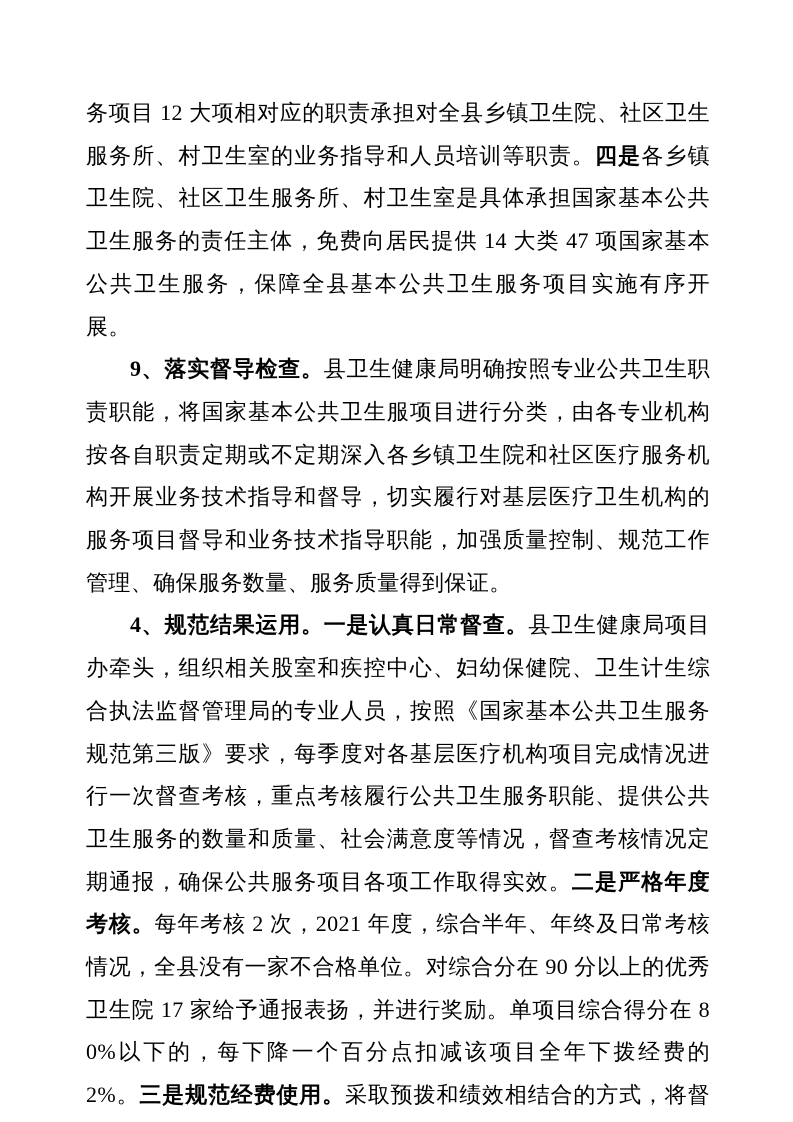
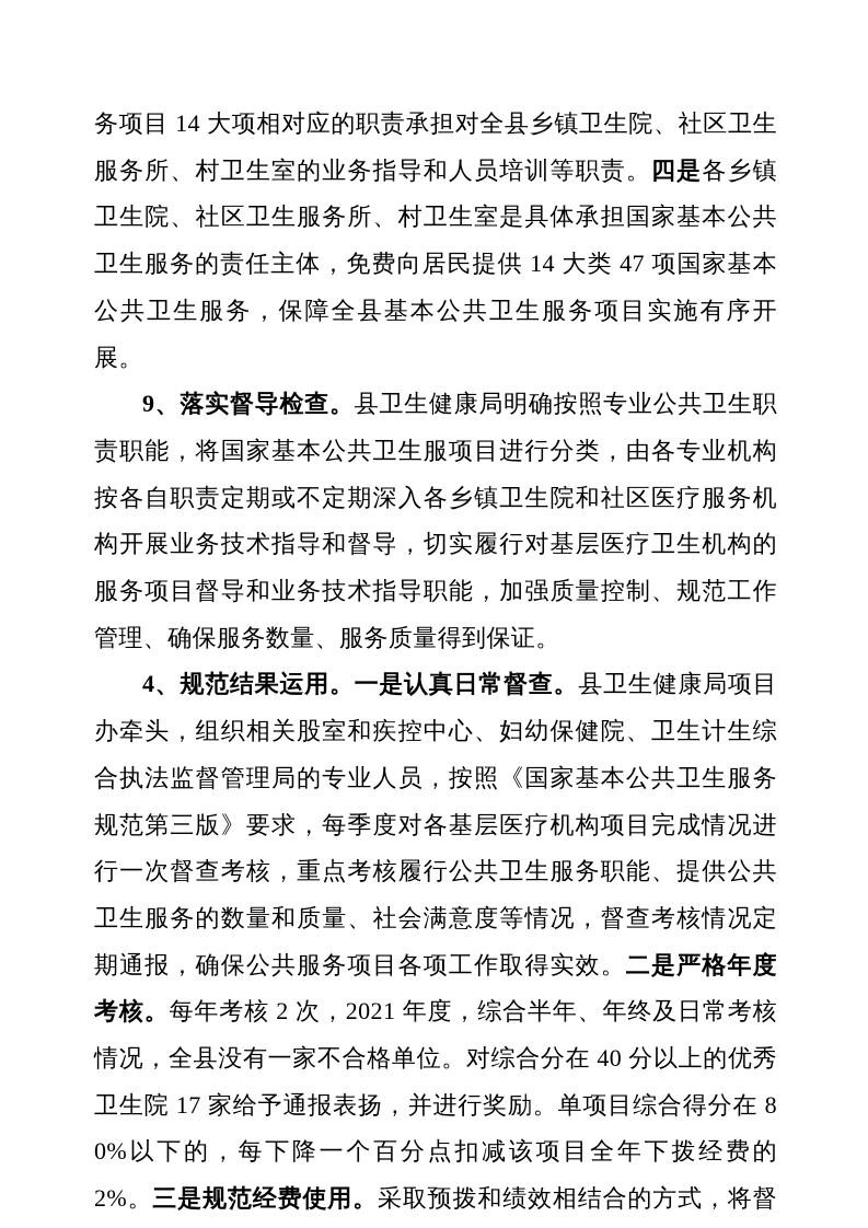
- 务项目 12 大项相对应的职责承担对全县乡镇卫生院、社区卫生服务所、村卫生室的业务指导和人员培训等职责。四是各乡镇卫生院、社区卫生服务所、村卫生室是具体承担国家基本公共卫生服务的责任主体，免费向居民提供 14 大类 47 项国家基本公共卫生服务，保障全县基本公共卫生服务项目实施有序开展。
+ 务项目 14 大项相对应的职责承担对全县乡镇卫生院、社区卫生服务所、村卫生室的业务指导和人员培训等职责。四是各乡镇卫生院、社区卫生服务所、村卫生室是具体承担国家基本公共卫生服务的责任主体，免费向居民提供 14 大类 47 项国家基本公共卫生服务，保障全县基本公共卫生服务项目实施有序开展。
  9、落实督导检查。县卫生健康局明确按照专业公共卫生职责职能，将国家基本公共卫生服项目进行分类，由各专业机构按各自职责定期或不定期深入各乡镇卫生院和社区医疗服务机构开展业务技术指导和督导，切实履行对基层医疗卫生机构的服务项目督导和业务技术指导职能，加强质量控制、规范工作管理、确保服务数量、服务质量得到保证。
- 4、规范结果运用。一是认真日常督查。县卫生健康局项目办牵头，组织相关股室和疾控中心、妇幼保健院、卫生计生综合执法监督管理局的专业人员，按照《国家基本公共卫生服务规范第三版》要求，每季度对各基层医疗机构项目完成情况进行一次督查考核，重点考核履行公共卫生服务职能、提供公共卫生服务的数量和质量、社会满意度等情况，督查考核情况定期通报，确保公共服务项目各项工作取得实效。二是严格年度考核。每年考核 2 次，2021 年度，综合半年、年终及日常考核情况，全县没有一家不合格单位。对综合分在 90 分以上的优秀卫生院 17 家给予通报表扬，并进行奖励。单项目综合得分在 80%以下的，每下降一个百分点扣减该项目全年下拨经费的 2%。三是规范经费使用。采取预拨和绩效相结合的方式，将督
+ 4、规范结果运用。一是认真日常督查。县卫生健康局项目办牵头，组织相关股室和疾控中心、妇幼保健院、卫生计生综合执法监督管理局的专业人员，按照《国家基本公共卫生服务规范第三版》要求，每季度对各基层医疗机构项目完成情况进行一次督查考核，重点考核履行公共卫生服务职能、提供公共卫生服务的数量和质量、社会满意度等情况，督查考核情况定期通报，确保公共服务项目各项工作取得实效。二是严格年度考核。每年考核 2 次，2021 年度，综合半年、年终及日常考核情况，全县没有一家不合格单位。对综合分在 40 分以上的优秀卫生院 17 家给予通报表扬，并进行奖励。单项目综合得分在 80%以下的，每下降一个百分点扣减该项目全年下拨经费的 2%。三是规范经费使用。采取预拨和绩效相结合的方式，将督
